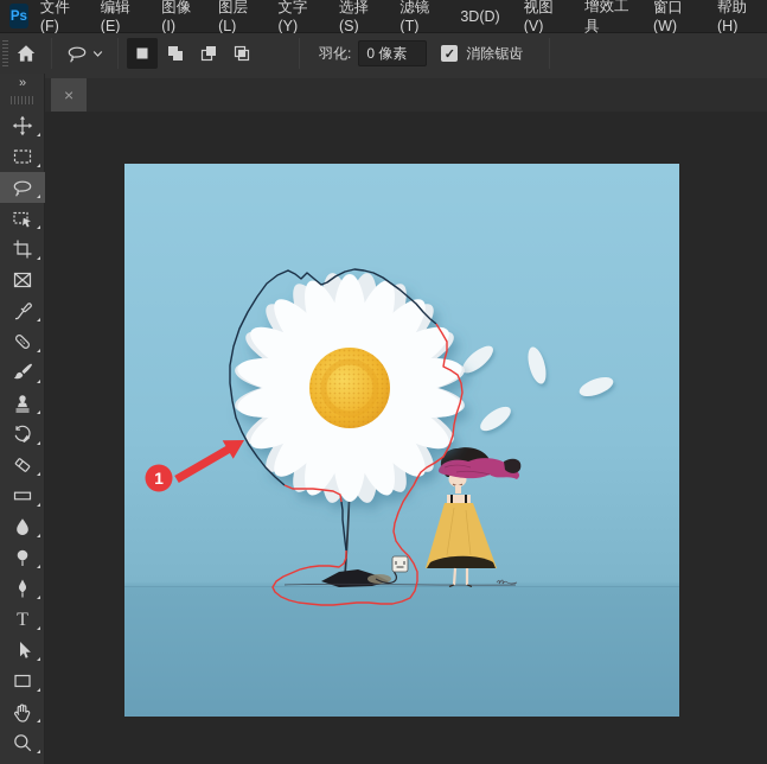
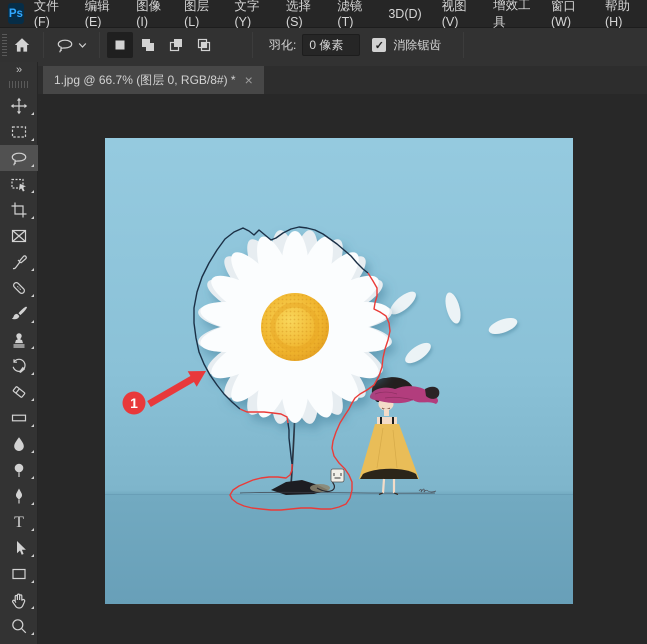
  Ps
  文件(F)
  编辑(E)
  图像(I)
  图层(L)
  文字(Y)
  选择(S)
  滤镜(T)
  3D(D)
  视图(V)
  增效工具
  窗口(W)
  帮助(H)
  羽化:
  0 像素
  ✓
  消除锯齿
+ 1.jpg @ 66.7% (图层 0, RGB/8#) *
  ×
  »
  T
  1
